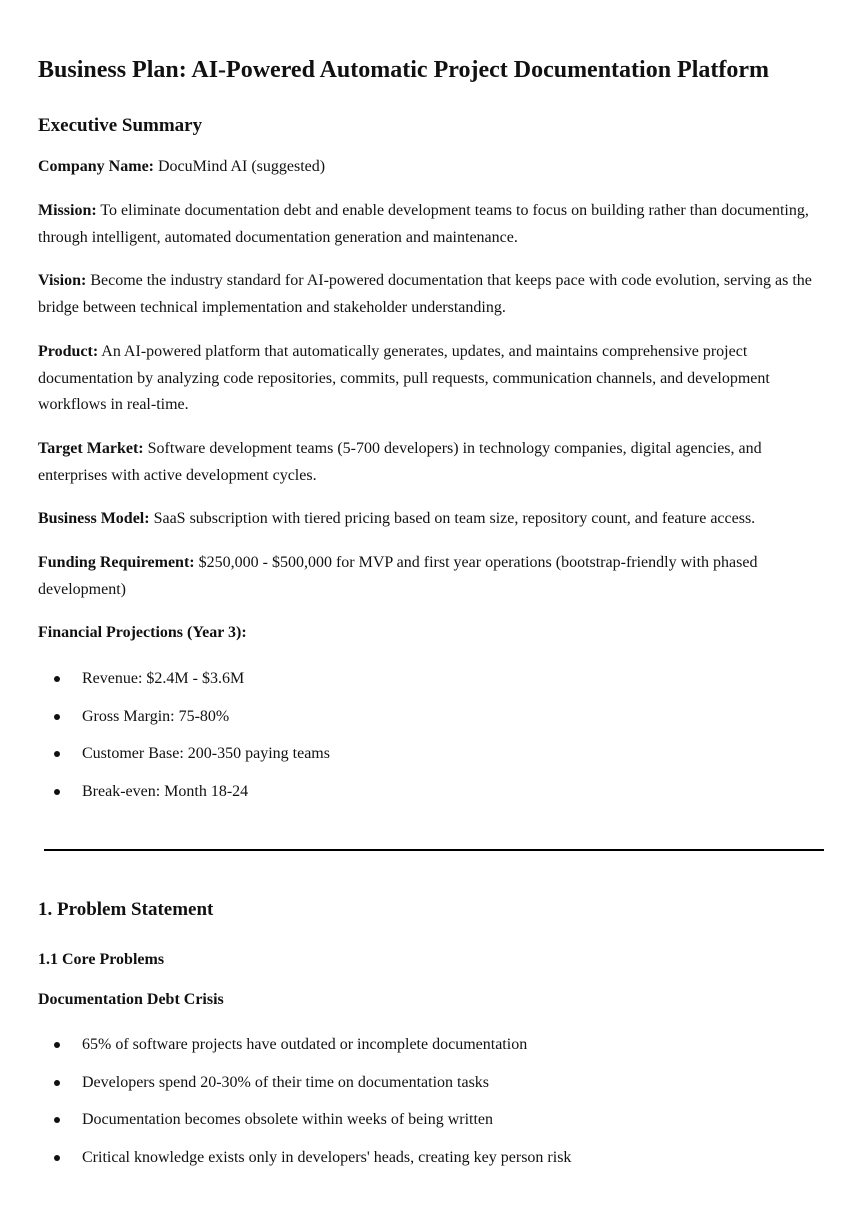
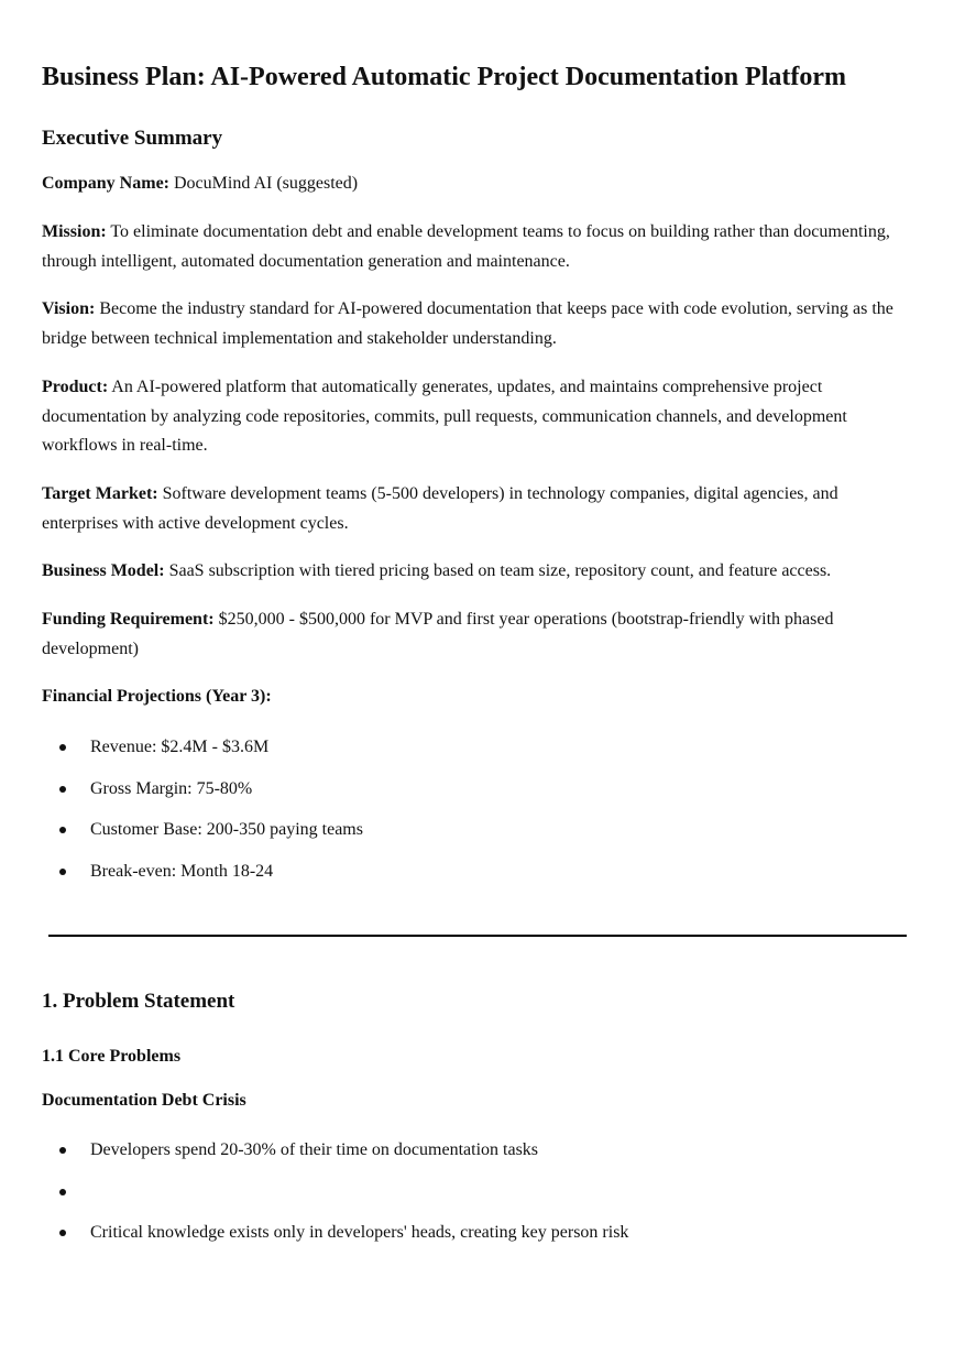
  Business Plan: AI-Powered Automatic Project Documentation Platform
  Executive Summary
  Company Name: DocuMind AI (suggested)
  Mission: To eliminate documentation debt and enable development teams to focus on building rather than documenting, through intelligent, automated documentation generation and maintenance.
  Vision: Become the industry standard for AI-powered documentation that keeps pace with code evolution, serving as the bridge between technical implementation and stakeholder understanding.
  Product: An AI-powered platform that automatically generates, updates, and maintains comprehensive project documentation by analyzing code repositories, commits, pull requests, communication channels, and development workflows in real-time.
- Target Market: Software development teams (5-700 developers) in technology companies, digital agencies, and enterprises with active development cycles.
+ Target Market: Software development teams (5-500 developers) in technology companies, digital agencies, and enterprises with active development cycles.
  Business Model: SaaS subscription with tiered pricing based on team size, repository count, and feature access.
  Funding Requirement: $250,000 - $500,000 for MVP and first year operations (bootstrap-friendly with phased development)
  Financial Projections (Year 3):
  Revenue: $2.4M - $3.6M
  Gross Margin: 75-80%
  Customer Base: 200-350 paying teams
  Break-even: Month 18-24
  1. Problem Statement
  1.1 Core Problems
  Documentation Debt Crisis
- 65% of software projects have outdated or incomplete documentation
  Developers spend 20-30% of their time on documentation tasks
- Documentation becomes obsolete within weeks of being written
  Critical knowledge exists only in developers' heads, creating key person risk
